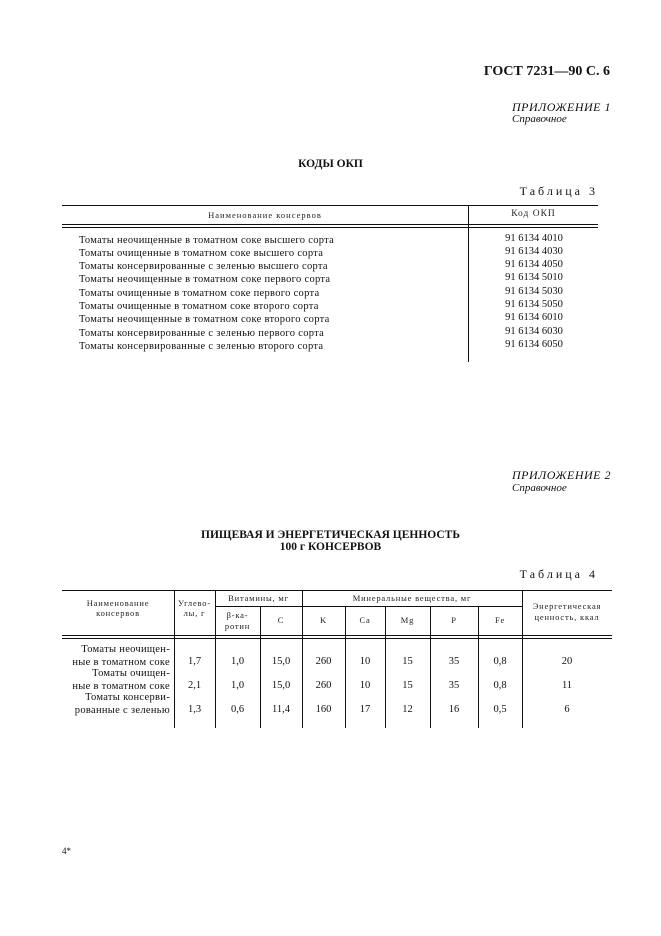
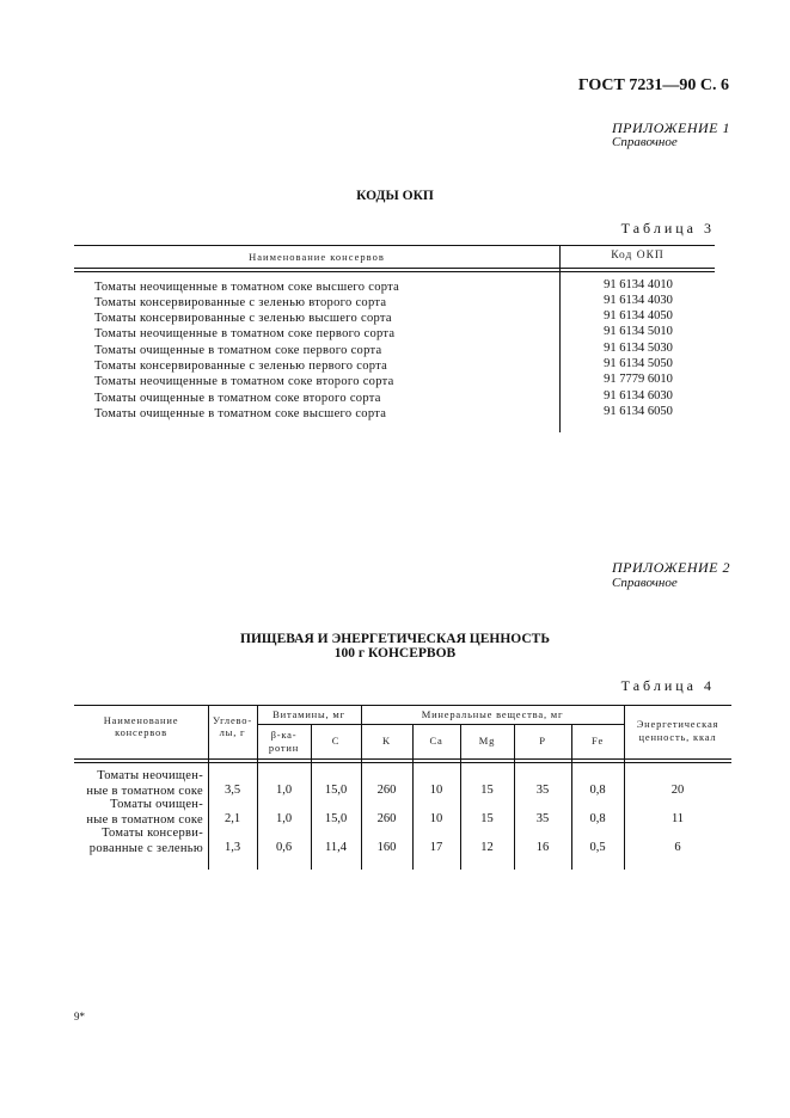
  ГОСТ 7231—90 С. 6
  ПРИЛОЖЕНИЕ 1
  Справочное
  КОДЫ ОКП
  Таблица 3
  Наименование консервов
  Код ОКП
  Томаты неочищенные в томатном соке высшего сорта
  91 6134 4010
- Томаты очищенные в томатном соке высшего сорта
+ Томаты консервированные с зеленью второго сорта
  91 6134 4030
  Томаты консервированные с зеленью высшего сорта
  91 6134 4050
  Томаты неочищенные в томатном соке первого сорта
  91 6134 5010
  Томаты очищенные в томатном соке первого сорта
  91 6134 5030
- Томаты очищенные в томатном соке второго сорта
+ Томаты консервированные с зеленью первого сорта
  91 6134 5050
  Томаты неочищенные в томатном соке второго сорта
- 91 6134 6010
+ 91 7779 6010
- Томаты консервированные с зеленью первого сорта
+ Томаты очищенные в томатном соке второго сорта
  91 6134 6030
- Томаты консервированные с зеленью второго сорта
+ Томаты очищенные в томатном соке высшего сорта
  91 6134 6050
  ПРИЛОЖЕНИЕ 2
  Справочное
  ПИЩЕВАЯ И ЭНЕРГЕТИЧЕСКАЯ ЦЕННОСТЬ
  100 г КОНСЕРВОВ
  Таблица 4
  Наименование
  консервов
  Углево-
  лы, г
  Витамины, мг
  β-ка-
  ротин
  C
  Минеральные вещества, мг
  K
  Ca
  Mg
  P
  Fe
  Энергетическая
  ценность, ккал
  Томаты неочищен-
  ные в томатном соке
- 1,7
+ 3,5
  1,0
  15,0
  260
  10
  15
  35
  0,8
  20
  Томаты очищен-
  ные в томатном соке
  2,1
  1,0
  15,0
  260
  10
  15
  35
  0,8
  11
  Томаты консерви-
  рованные с зеленью
  1,3
  0,6
  11,4
  160
  17
  12
  16
  0,5
  6
- 4*
+ 9*
